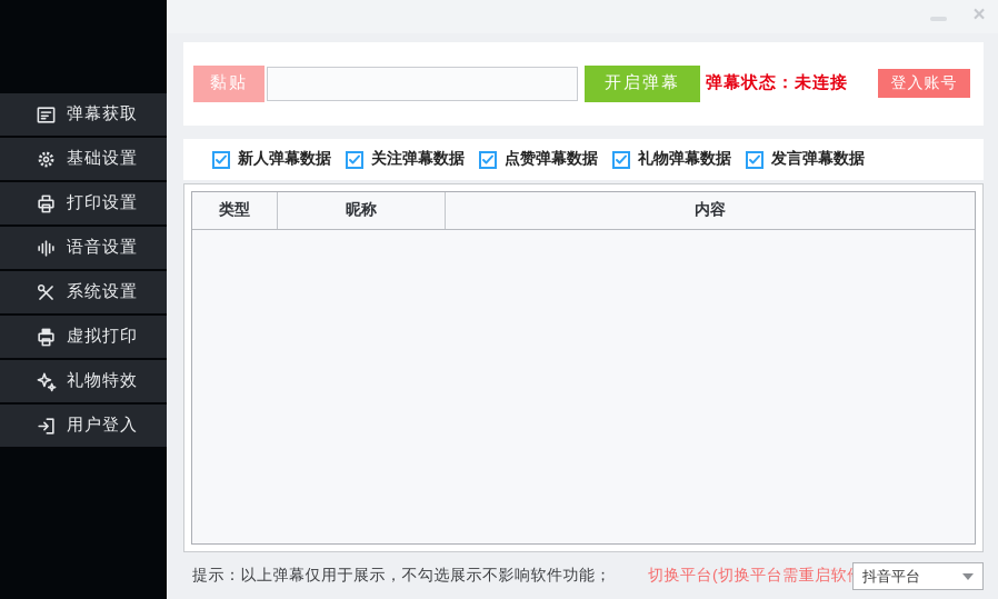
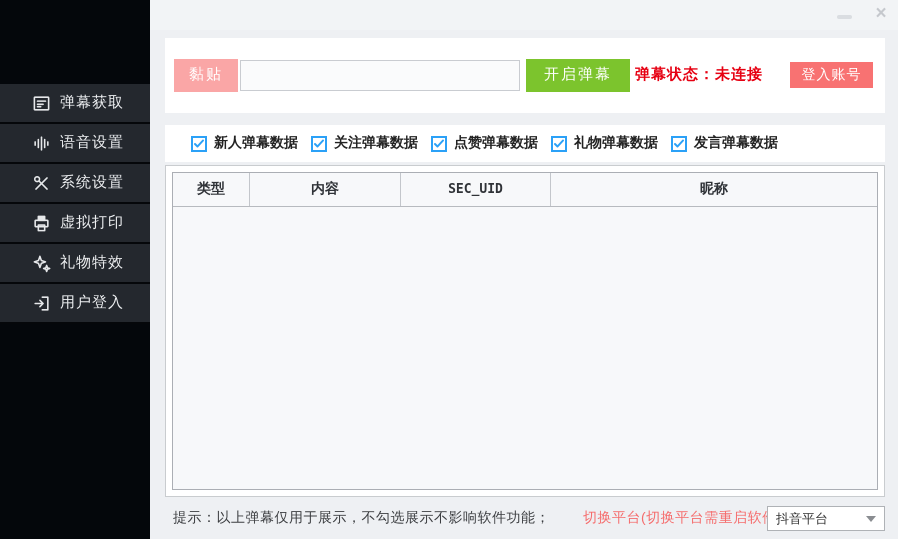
  弹幕获取
- 基础设置
- 打印设置
  语音设置
  系统设置
  虚拟打印
  礼物特效
  用户登入
  ×
  黏贴
  开启弹幕
  弹幕状态：未连接
  登入账号
  新人弹幕数据
  关注弹幕数据
  点赞弹幕数据
  礼物弹幕数据
  发言弹幕数据
  类型
- 昵称
+ 内容
+ SEC_UID
- 内容
+ 昵称
  提示：以上弹幕仅用于展示，不勾选展示不影响软件功能；
  切换平台(切换平台需重启软
  抖音平台
